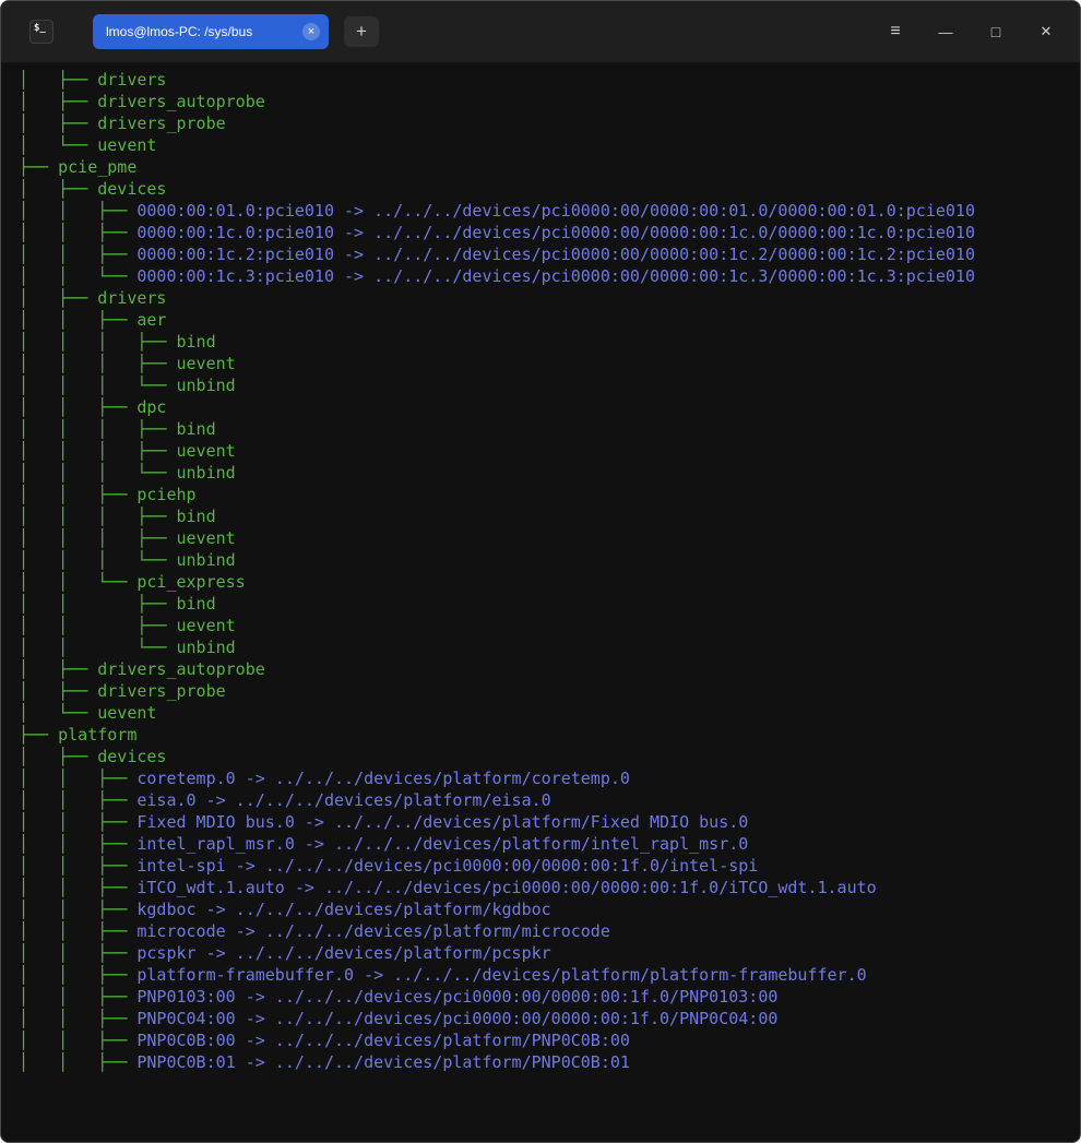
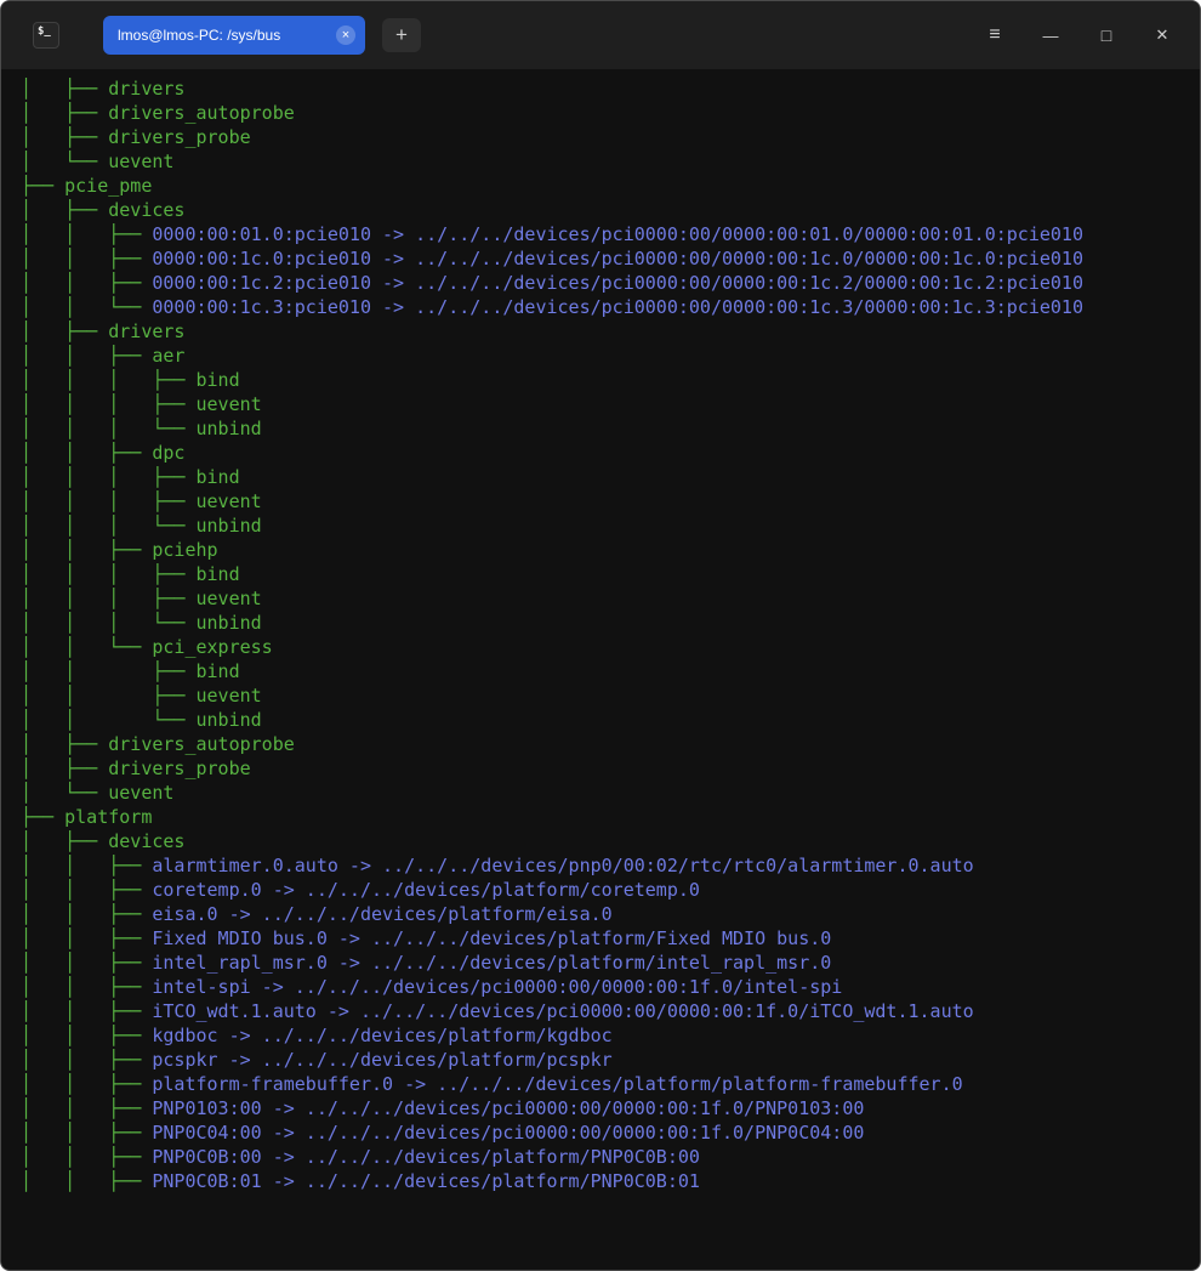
  $_
  lmos@lmos-PC: /sys/bus
  ×
  +
  ≡
  —
  □
  ✕
  │ ├── drivers
  │ ├── drivers_autoprobe
  │ ├── drivers_probe
  │ └── uevent
  ├── pcie_pme
  │ ├── devices
  │ │ ├── 0000:00:01.0:pcie010 -> ../../../devices/pci0000:00/0000:00:01.0/0000:00:01.0:pcie010
  │ │ ├── 0000:00:1c.0:pcie010 -> ../../../devices/pci0000:00/0000:00:1c.0/0000:00:1c.0:pcie010
  │ │ ├── 0000:00:1c.2:pcie010 -> ../../../devices/pci0000:00/0000:00:1c.2/0000:00:1c.2:pcie010
  │ │ └── 0000:00:1c.3:pcie010 -> ../../../devices/pci0000:00/0000:00:1c.3/0000:00:1c.3:pcie010
  │ ├── drivers
  │ │ ├── aer
  │ │ │ ├── bind
  │ │ │ ├── uevent
  │ │ │ └── unbind
  │ │ ├── dpc
  │ │ │ ├── bind
  │ │ │ ├── uevent
  │ │ │ └── unbind
  │ │ ├── pciehp
  │ │ │ ├── bind
  │ │ │ ├── uevent
  │ │ │ └── unbind
  │ │ └── pci_express
  │ │ ├── bind
  │ │ ├── uevent
  │ │ └── unbind
  │ ├── drivers_autoprobe
  │ ├── drivers_probe
  │ └── uevent
  ├── platform
  │ ├── devices
+ │ │ ├── alarmtimer.0.auto -> ../../../devices/pnp0/00:02/rtc/rtc0/alarmtimer.0.auto
  │ │ ├── coretemp.0 -> ../../../devices/platform/coretemp.0
  │ │ ├── eisa.0 -> ../../../devices/platform/eisa.0
  │ │ ├── Fixed MDIO bus.0 -> ../../../devices/platform/Fixed MDIO bus.0
  │ │ ├── intel_rapl_msr.0 -> ../../../devices/platform/intel_rapl_msr.0
  │ │ ├── intel-spi -> ../../../devices/pci0000:00/0000:00:1f.0/intel-spi
  │ │ ├── iTCO_wdt.1.auto -> ../../../devices/pci0000:00/0000:00:1f.0/iTCO_wdt.1.auto
  │ │ ├── kgdboc -> ../../../devices/platform/kgdboc
- │ │ ├── microcode -> ../../../devices/platform/microcode
  │ │ ├── pcspkr -> ../../../devices/platform/pcspkr
  │ │ ├── platform-framebuffer.0 -> ../../../devices/platform/platform-framebuffer.0
  │ │ ├── PNP0103:00 -> ../../../devices/pci0000:00/0000:00:1f.0/PNP0103:00
  │ │ ├── PNP0C04:00 -> ../../../devices/pci0000:00/0000:00:1f.0/PNP0C04:00
  │ │ ├── PNP0C0B:00 -> ../../../devices/platform/PNP0C0B:00
  │ │ ├── PNP0C0B:01 -> ../../../devices/platform/PNP0C0B:01
